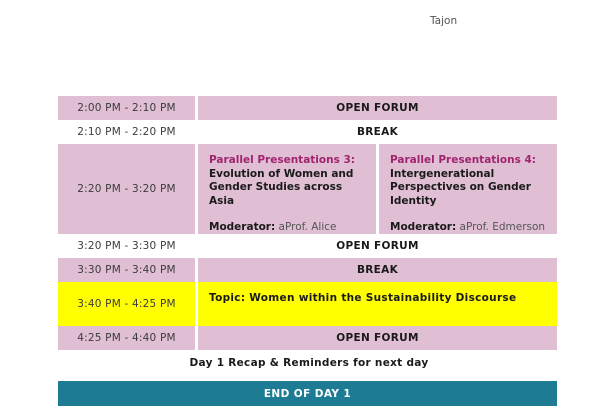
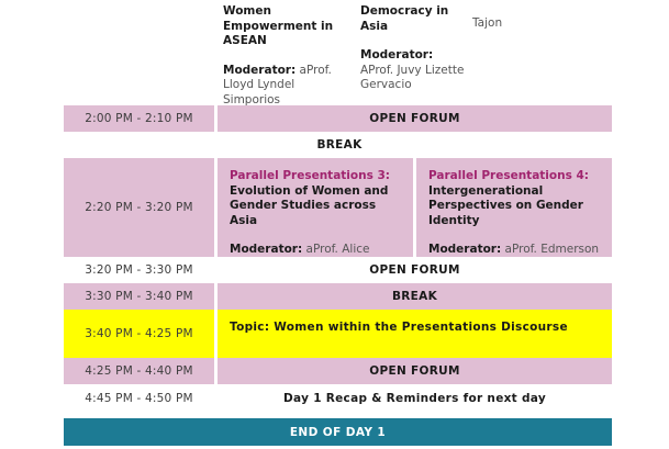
+ Women Empowerment in ASEAN
+ Moderator: aProf. Lloyd Lyndel Simporios
+ Democracy in Asia
+ Moderator:
+ AProf. Juvy Lizette Gervacio
  Tajon
  2:00 PM - 2:10 PM
  OPEN FORUM
- 2:10 PM - 2:20 PM
  BREAK
  2:20 PM - 3:20 PM
  Parallel Presentations 3:
  Evolution of Women and Gender Studies across Asia
  Moderator: aProf. Alice
  Parallel Presentations 4:
  Intergenerational Perspectives on Gender Identity
  Moderator: aProf. Edmerson
  3:20 PM - 3:30 PM
  OPEN FORUM
  3:30 PM - 3:40 PM
  BREAK
  3:40 PM - 4:25 PM
- Topic: Women within the Sustainability Discourse
+ Topic: Women within the Presentations Discourse
  4:25 PM - 4:40 PM
  OPEN FORUM
+ 4:45 PM - 4:50 PM
  Day 1 Recap & Reminders for next day
  END OF DAY 1
